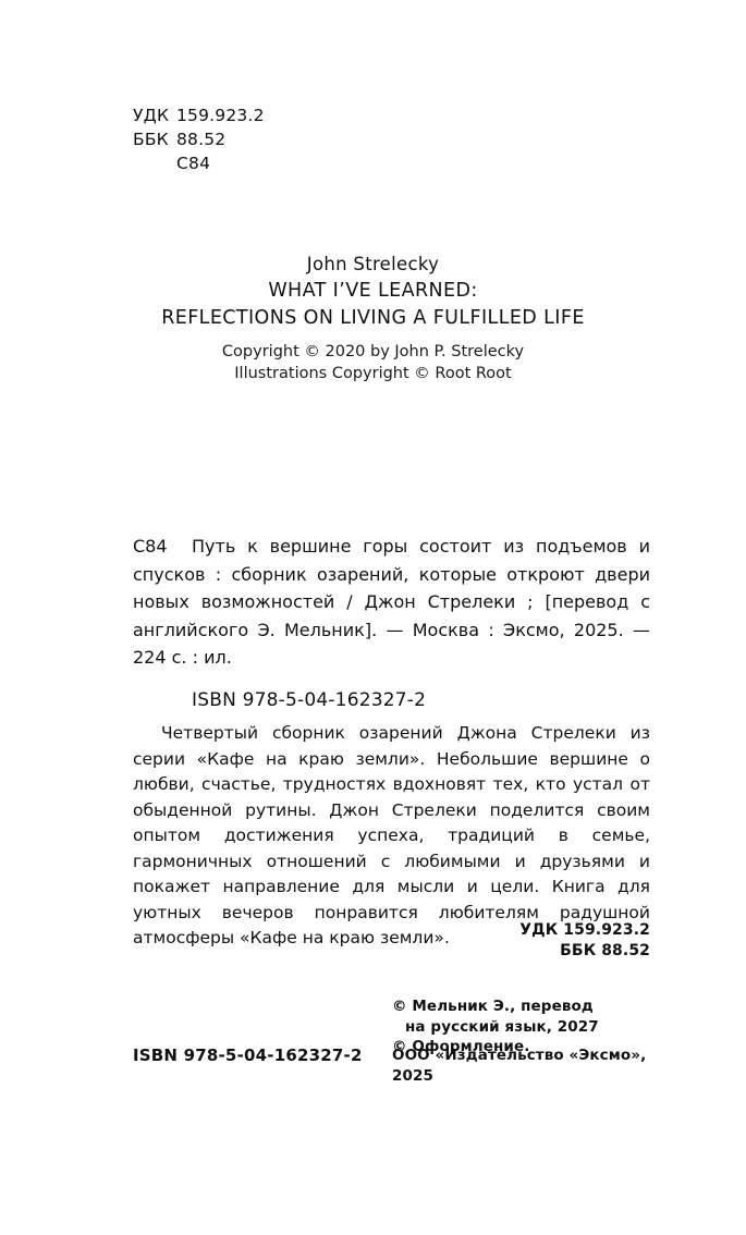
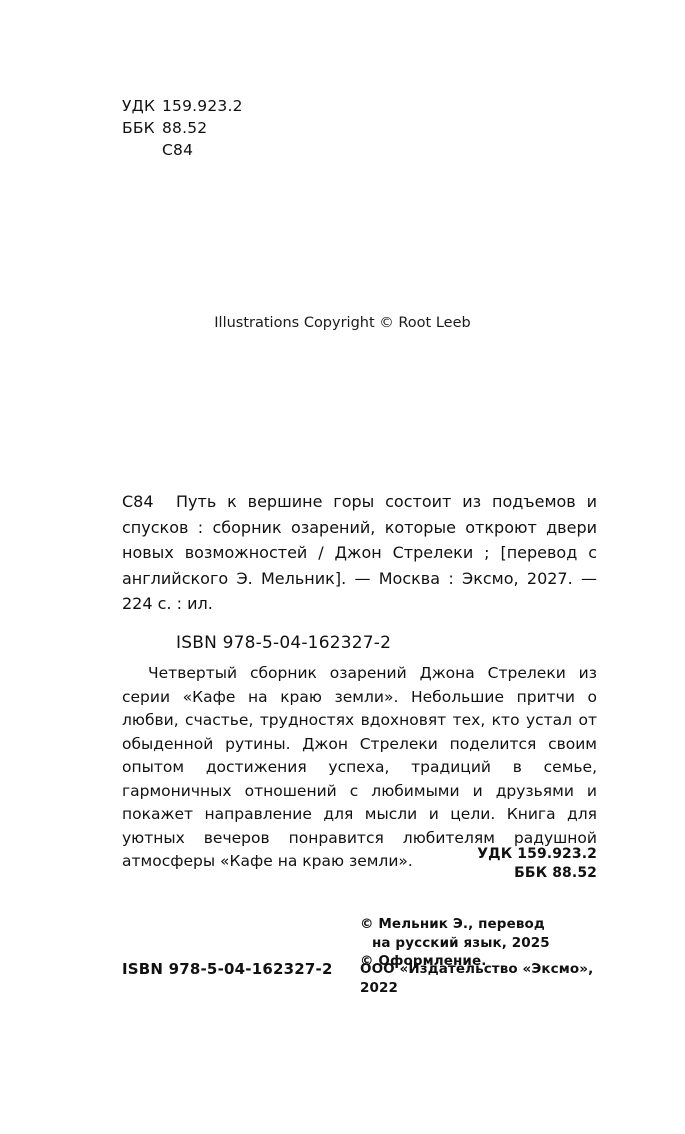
  УДК 159.923.2
  ББК 88.52
  С84
- John Strelecky
- WHAT I’VE LEARNED:
- REFLECTIONS ON LIVING A FULFILLED LIFE
- Copyright © 2020 by John P. Strelecky
- Illustrations Copyright © Root Root
+ Illustrations Copyright © Root Leeb
  С84
- Путь к вершине горы состоит из подъемов и спусков : сборник озарений, которые откроют двери новых возможностей / Джон Стрелеки ; [перевод с английского Э. Мельник]. — Москва : Эксмо, 2025. — 224 с. : ил.
+ Путь к вершине горы состоит из подъемов и спусков : сборник озарений, которые откроют двери новых возможностей / Джон Стрелеки ; [перевод с английского Э. Мельник]. — Москва : Эксмо, 2027. — 224 с. : ил.
  ISBN 978-5-04-162327-2
- Четвертый сборник озарений Джона Стрелеки из серии «Кафе на краю земли». Небольшие вершине о любви, счастье, трудностях вдохновят тех, кто устал от обыденной рутины. Джон Стрелеки поделится своим опытом достижения успеха, традиций в семье, гармоничных отношений с любимыми и друзьями и покажет направление для мысли и цели. Книга для уютных вечеров понравится любителям радушной атмосферы «Кафе на краю земли».
+ Четвертый сборник озарений Джона Стрелеки из серии «Кафе на краю земли». Небольшие притчи о любви, счастье, трудностях вдохновят тех, кто устал от обыденной рутины. Джон Стрелеки поделится своим опытом достижения успеха, традиций в семье, гармоничных отношений с любимыми и друзьями и покажет направление для мысли и цели. Книга для уютных вечеров понравится любителям радушной атмосферы «Кафе на краю земли».
  УДК 159.923.2
  ББК 88.52
  © Мельник Э., перевод
- на русский язык, 2027
+ на русский язык, 2025
  © Оформление.
  ISBN 978-5-04-162327-2
- ООО «Издательство «Эксмо», 2025
+ ООО «Издательство «Эксмо», 2022
